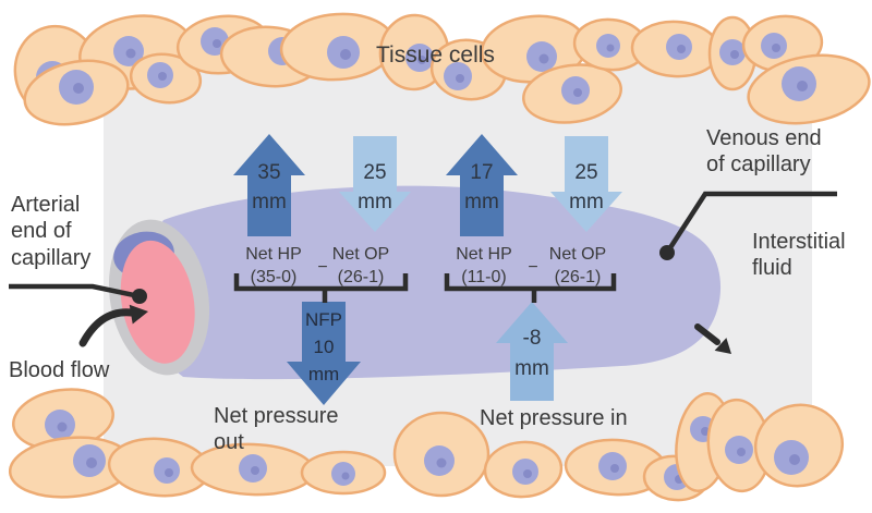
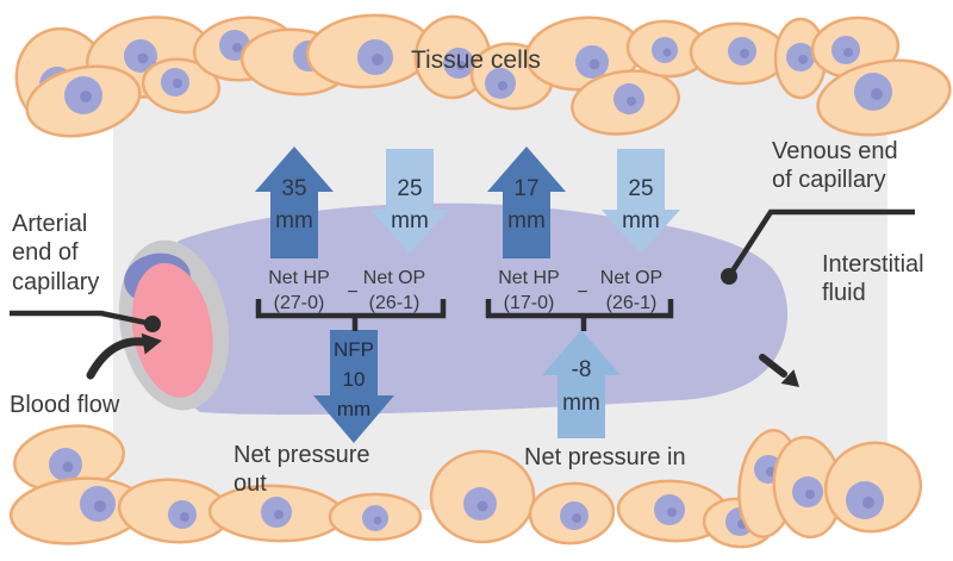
  Tissue cells
  Arterial
  end of
  capillary
  Blood flow
  Venous end
  of capillary
  Interstitial
  fluid
  Net pressure
  out
  Net pressure in
  35
  mm
  25
  mm
  17
  mm
  25
  mm
  Net HP
- (35-0)
+ (27-0)
  −
  Net OP
  (26-1)
  Net HP
- (11-0)
+ (17-0)
  −
  Net OP
  (26-1)
  NFP
  10
  mm
  -8
  mm
